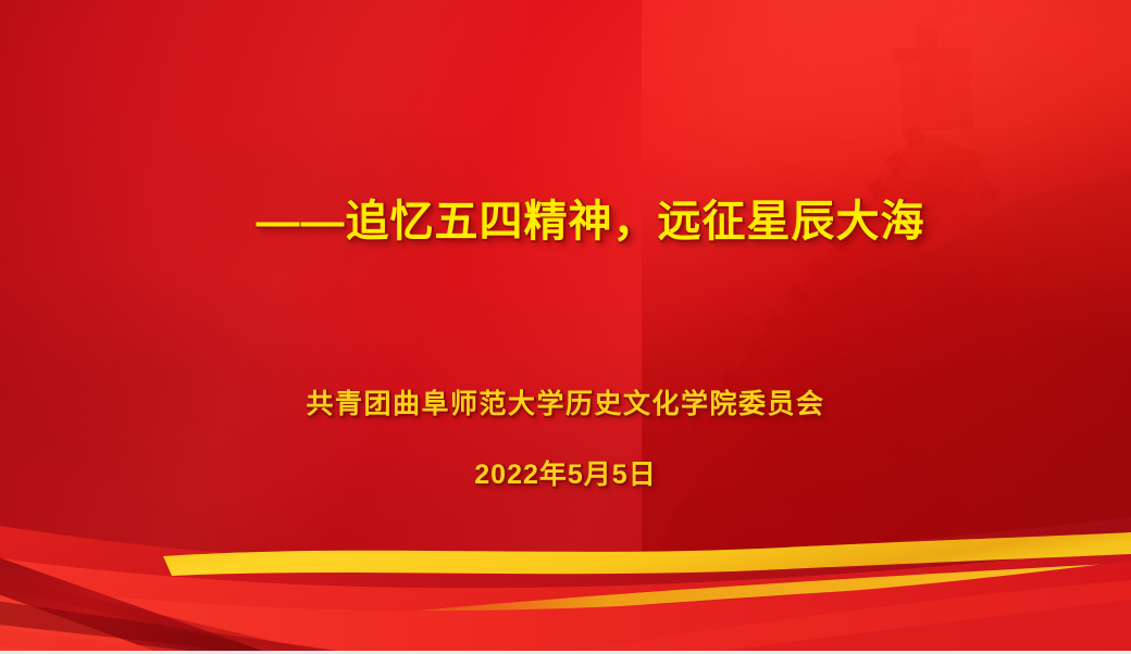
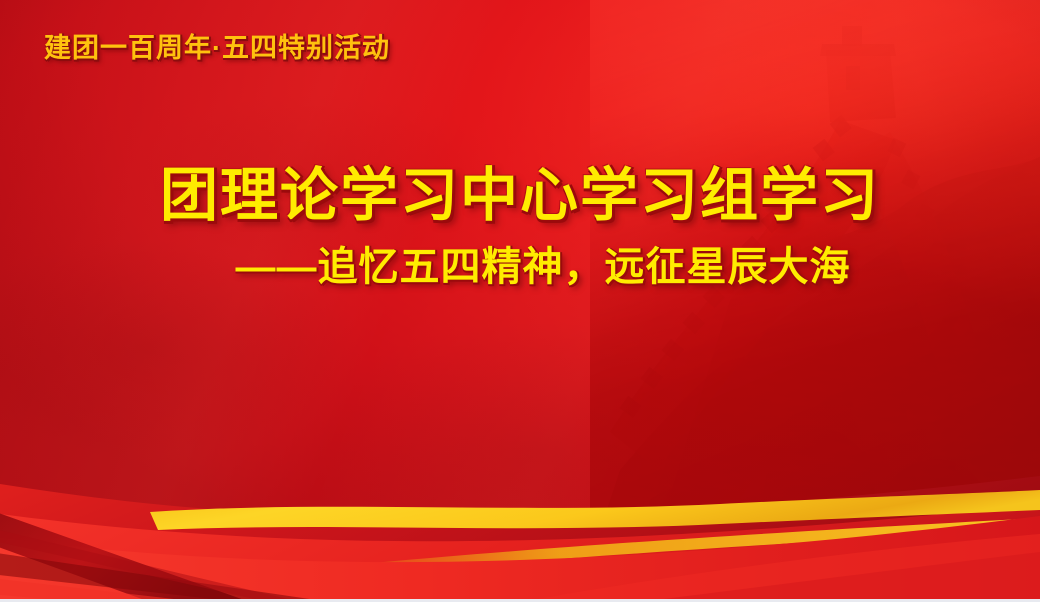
+ 建团一百周年·五四特别活动
+ 团理论学习中心学习组学习
  ——追忆五四精神，远征星辰大海
- 共青团曲阜师范大学历史文化学院委员会
- 2022年5月5日
